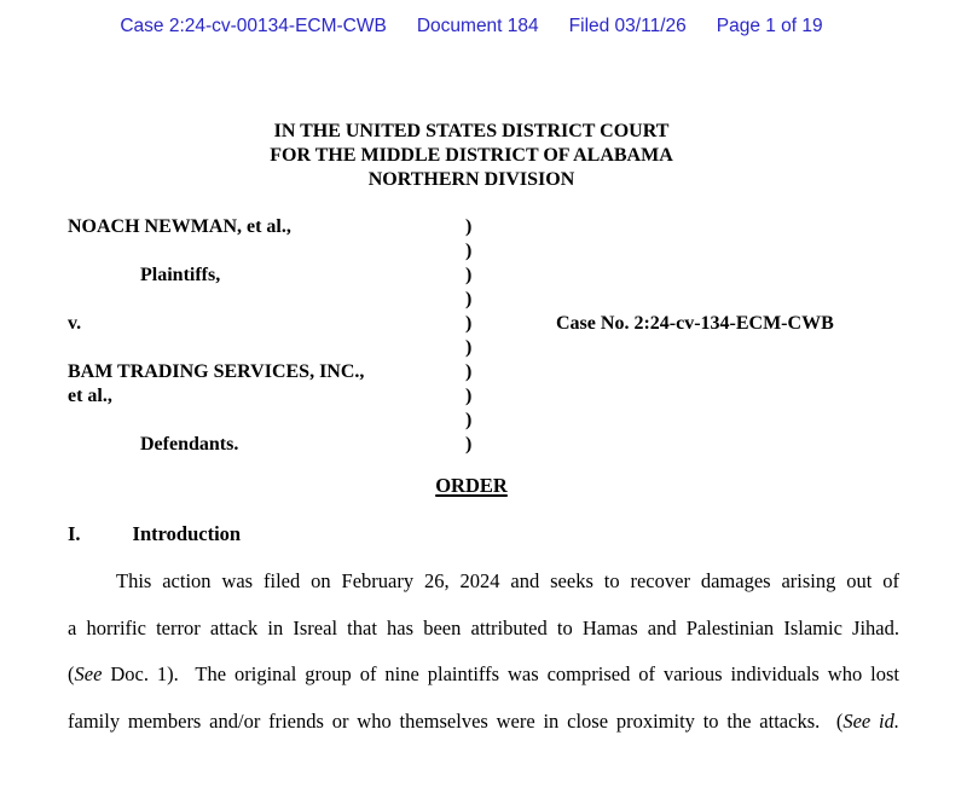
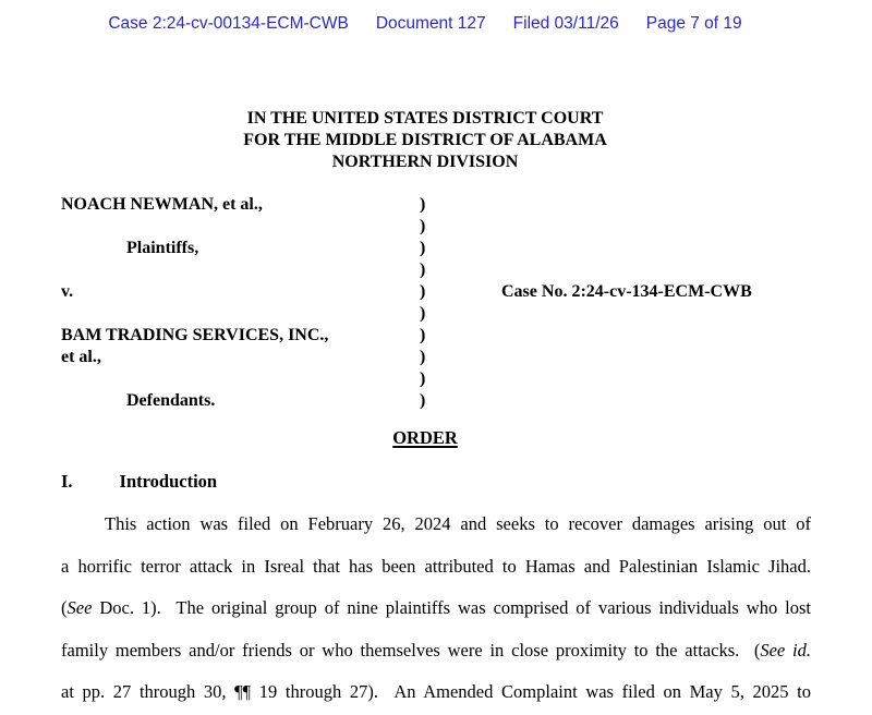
  Case 2:24-cv-00134-ECM-CWB
- Document 184
+ Document 127
  Filed 03/11/26
- Page 1 of 19
+ Page 7 of 19
  IN THE UNITED STATES DISTRICT COURT
  FOR THE MIDDLE DISTRICT OF ALABAMA
  NORTHERN DIVISION
  NOACH NEWMAN, et al.,
  )
  )
  Plaintiffs,
  )
  )
  v.
  )
  Case No. 2:24-cv-134-ECM-CWB
  )
  BAM TRADING SERVICES, INC.,
  )
  et al.,
  )
  )
  Defendants.
  )
  ORDER
  I. Introduction
  This action was filed on February 26, 2024 and seeks to recover damages arising out of
  a horrific terror attack in Isreal that has been attributed to Hamas and Palestinian Islamic Jihad.
  (See Doc. 1). The original group of nine plaintiffs was comprised of various individuals who lost
  family members and/or friends or who themselves were in close proximity to the attacks. (See id.
+ at pp. 27 through 30, ¶¶ 19 through 27). An Amended Complaint was filed on May 5, 2025 to
